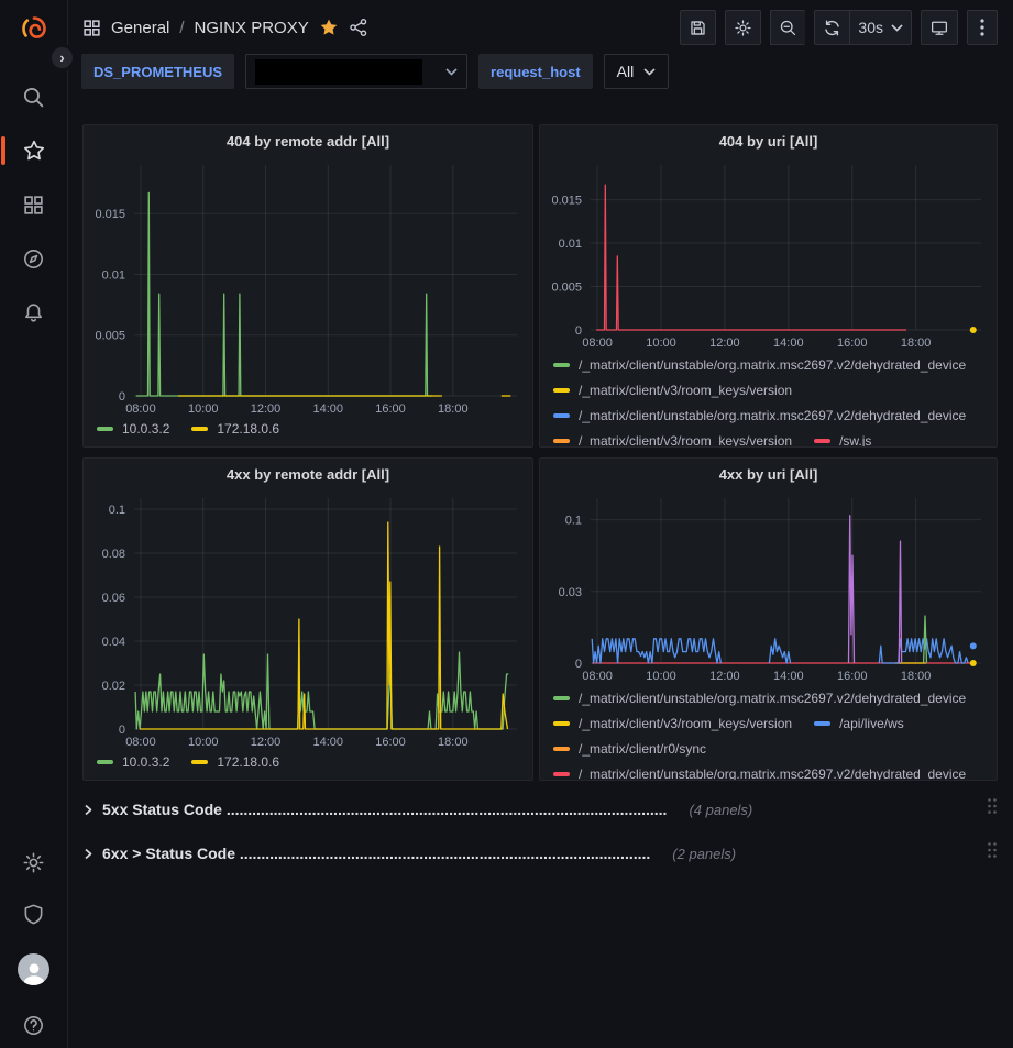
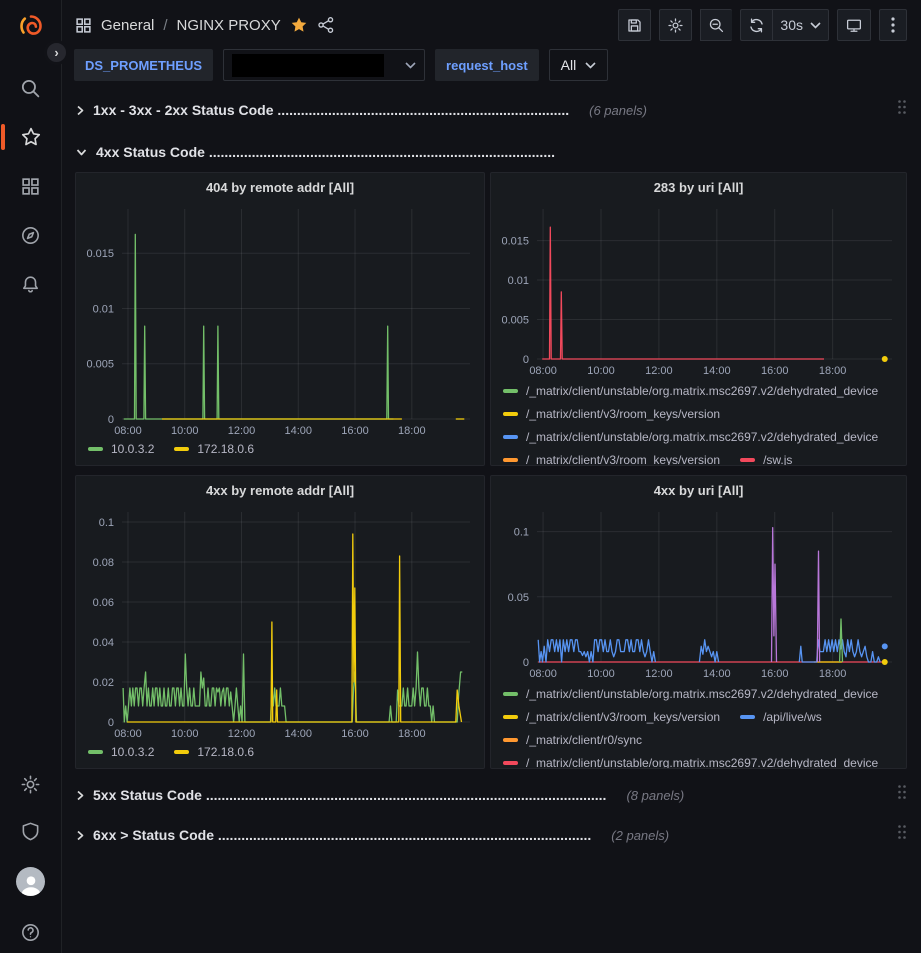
  ›
  General
  /
  NGINX PROXY
  30s
  DS_PROMETHEUS
  request_host
  All
+ 1xx - 3xx - 2xx Status Code ...........................................................................
+ (6 panels)
+ 4xx Status Code .........................................................................................
  404 by remote addr [All]
  0
  0.005
  0.01
  0.015
  08:00
  10:00
  12:00
  14:00
  16:00
  18:00
  10.0.3.2
  172.18.0.6
- 404 by uri [All]
+ 283 by uri [All]
  0
  0.005
  0.01
  0.015
  08:00
  10:00
  12:00
  14:00
  16:00
  18:00
  /_matrix/client/unstable/org.matrix.msc2697.v2/dehydrated_device
  /_matrix/client/v3/room_keys/version
  /_matrix/client/unstable/org.matrix.msc2697.v2/dehydrated_device
  /_matrix/client/v3/room_keys/version
  /sw.js
  4xx by remote addr [All]
  0
  0.02
  0.04
  0.06
  0.08
  0.1
  08:00
  10:00
  12:00
  14:00
  16:00
  18:00
  10.0.3.2
  172.18.0.6
  4xx by uri [All]
  0
- 0.03
+ 0.05
  0.1
  08:00
  10:00
  12:00
  14:00
  16:00
  18:00
  /_matrix/client/unstable/org.matrix.msc2697.v2/dehydrated_device
  /_matrix/client/v3/room_keys/version
  /api/live/ws
  /_matrix/client/r0/sync
  /_matrix/client/unstable/org.matrix.msc2697.v2/dehydrated_device
  5xx Status Code .......................................................................................................
- (4 panels)
+ (8 panels)
  6xx > Status Code ................................................................................................
  (2 panels)
